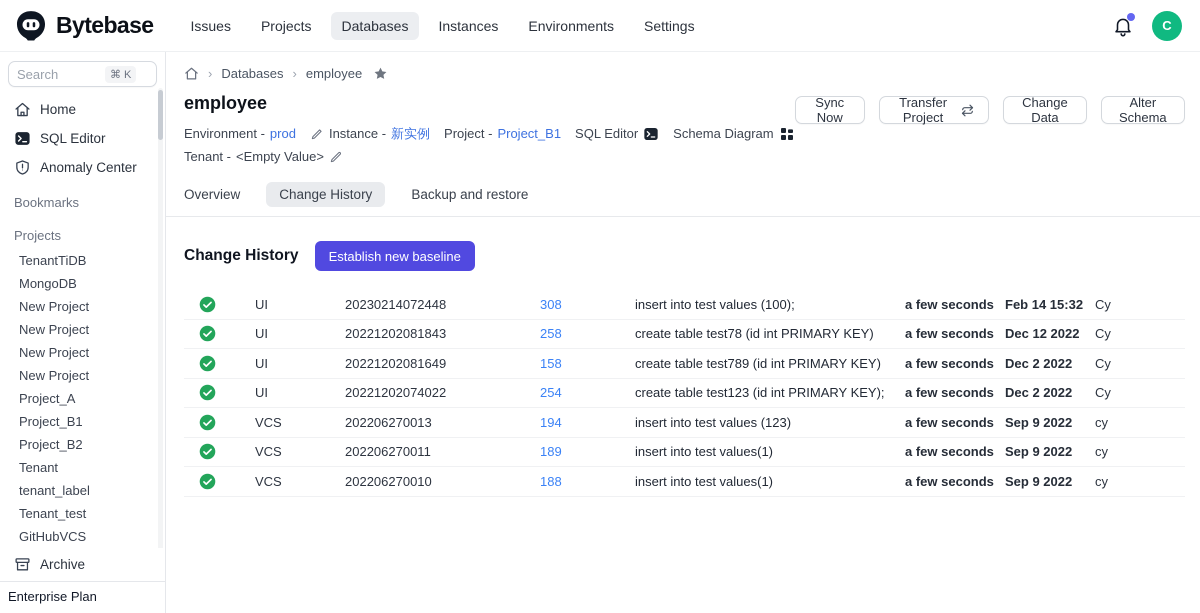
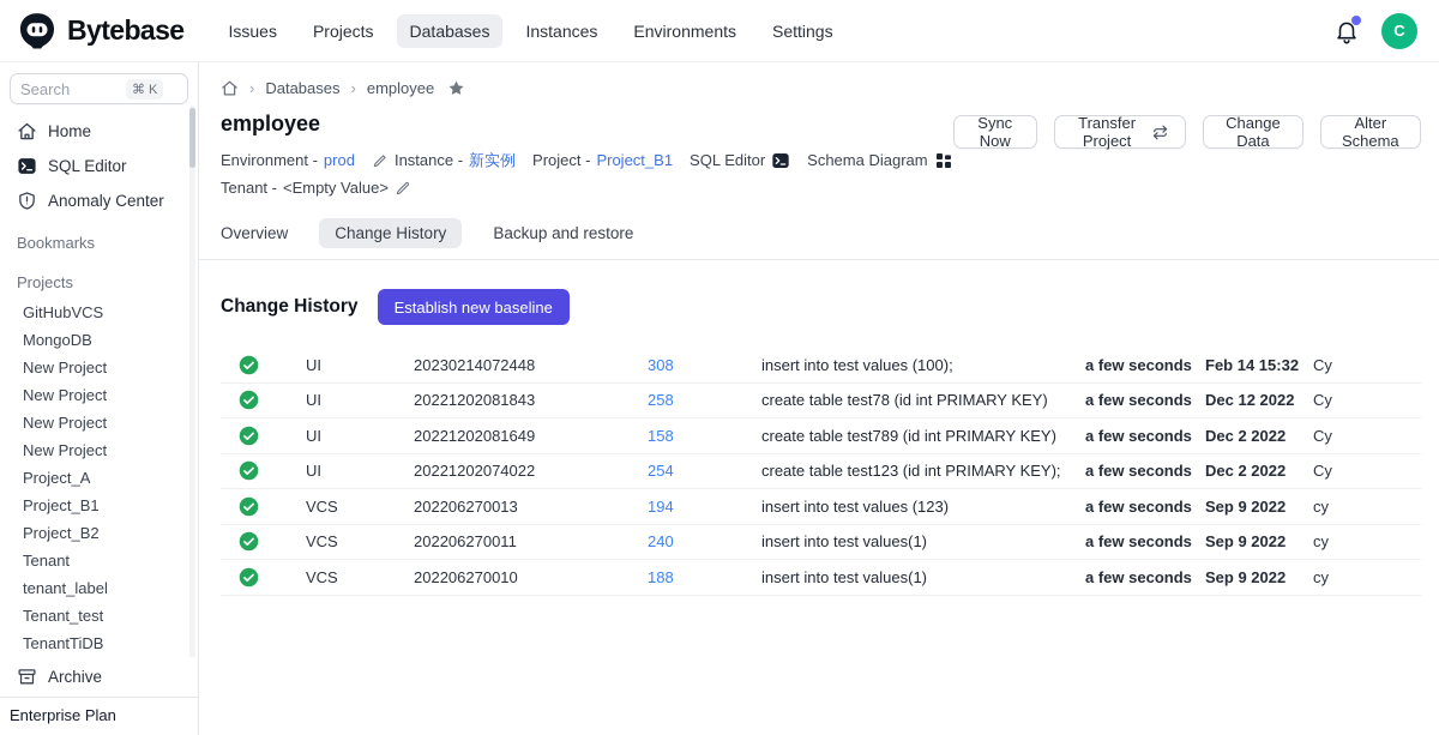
  Bytebase
  Issues
  Projects
  Databases
  Instances
  Environments
  Settings
  C
  Search
  ⌘ K
  Home
  SQL Editor
  Anomaly Center
  Bookmarks
  Projects
- TenantTiDB
+ GitHubVCS
  MongoDB
  New Project
  New Project
  New Project
  New Project
  Project_A
  Project_B1
  Project_B2
  Tenant
  tenant_label
  Tenant_test
- GitHubVCS
+ TenantTiDB
  Archive
  Enterprise Plan
  ›
  Databases
  ›
  employee
  employee
  Environment -
  prod
  Instance -
  新实例
  Project -
  Project_B1
  SQL Editor
  Schema Diagram
  Tenant -
  <Empty Value>
  Sync Now
  Transfer Project
  Change Data
  Alter Schema
  Overview
  Change History
  Backup and restore
  Change History
  Establish new baseline
  UI
  20230214072448
  308
  insert into test values (100);
  a few seconds
  Feb 14 15:32
  Cy
  UI
  20221202081843
  258
  create table test78 (id int PRIMARY KEY)
  a few seconds
  Dec 12 2022
  Cy
  UI
  20221202081649
  158
  create table test789 (id int PRIMARY KEY)
  a few seconds
  Dec 2 2022
  Cy
  UI
  20221202074022
  254
  create table test123 (id int PRIMARY KEY);
  a few seconds
  Dec 2 2022
  Cy
  VCS
  202206270013
  194
  insert into test values (123)
  a few seconds
  Sep 9 2022
  cy
  VCS
  202206270011
- 189
+ 240
  insert into test values(1)
  a few seconds
  Sep 9 2022
  cy
  VCS
  202206270010
  188
  insert into test values(1)
  a few seconds
  Sep 9 2022
  cy
